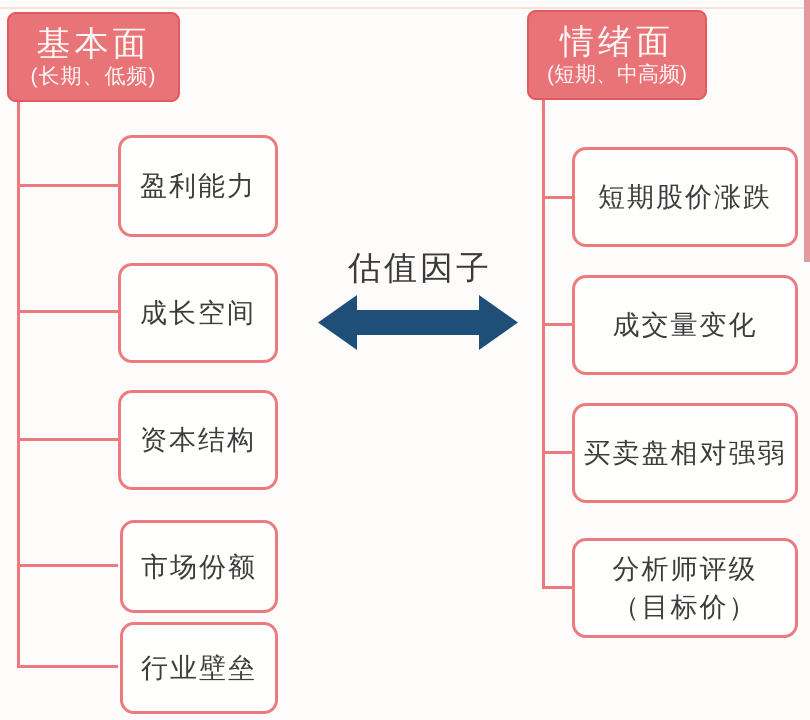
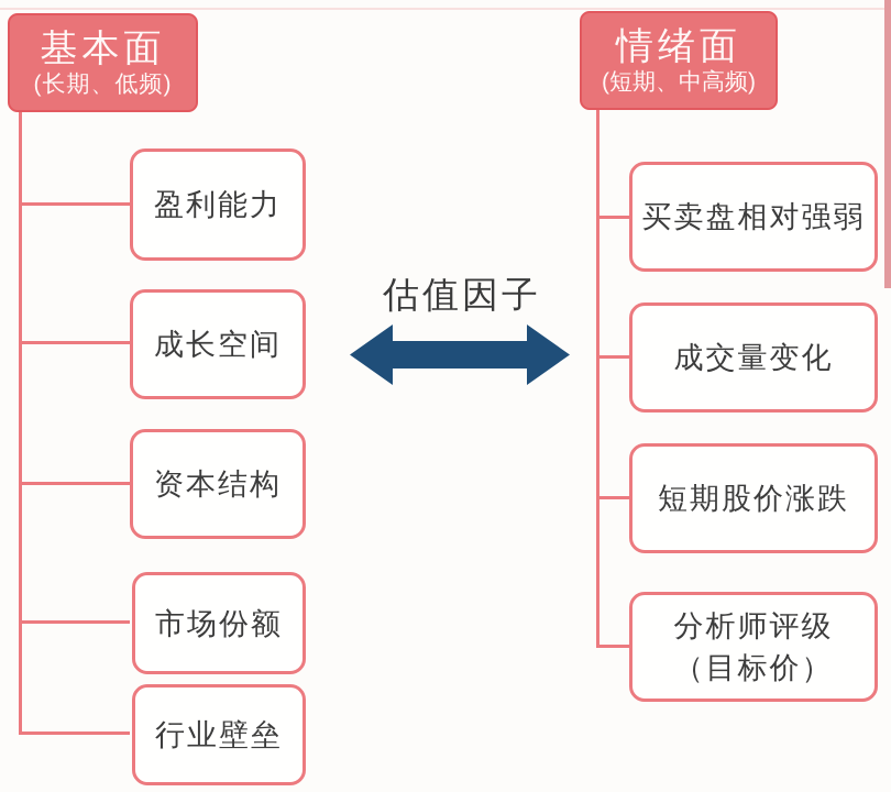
  基本面
  (长期、低频)
  盈利能力
  成长空间
  资本结构
  市场份额
  行业壁垒
  估值因子
  情绪面
  (短期、中高频)
- 短期股价涨跌
+ 买卖盘相对强弱
  成交量变化
- 买卖盘相对强弱
+ 短期股价涨跌
  分析师评级
  （目标价）
